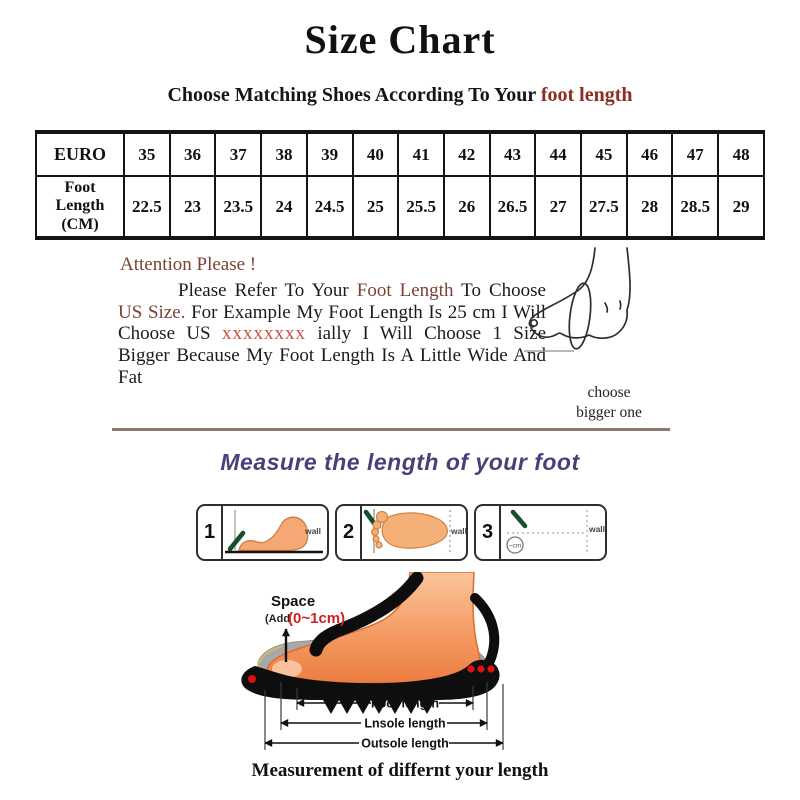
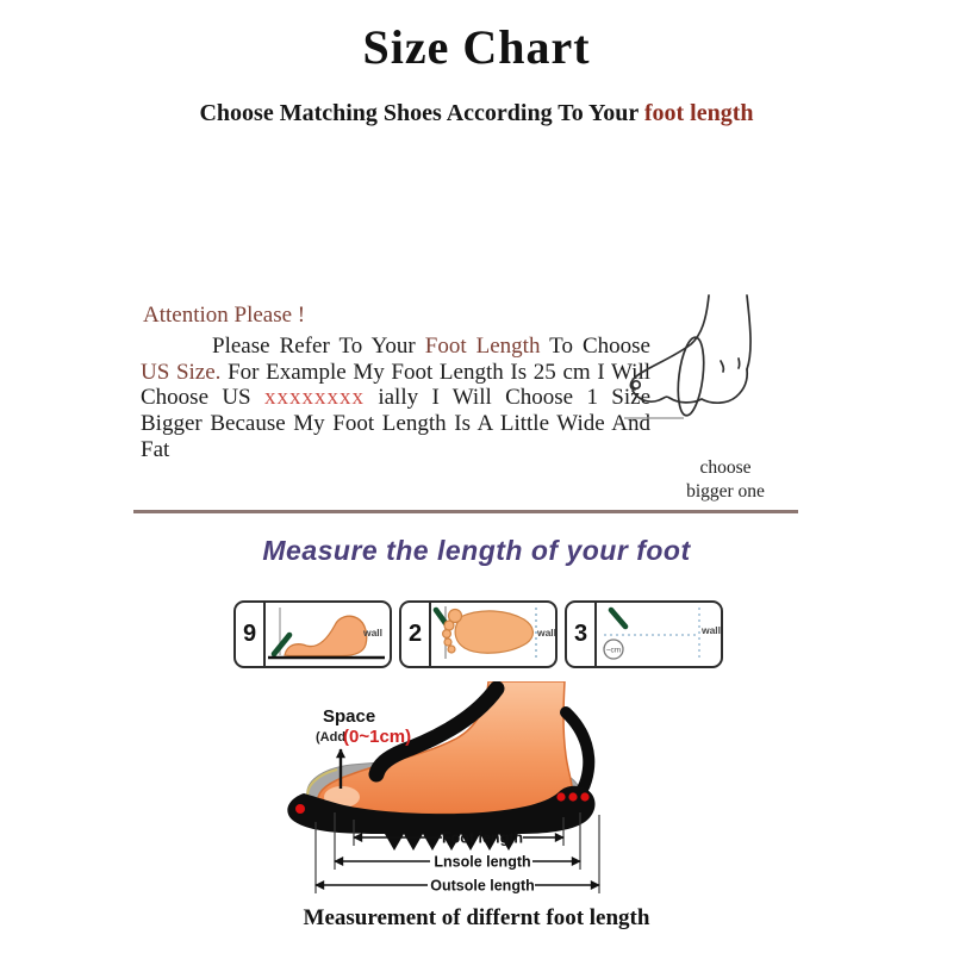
  Size Chart
  Choose Matching Shoes According To Your foot length
- EURO	35	36	37	38	39	40	41	42	43	44	45	46	47	48
- Foot Length (CM)	22.5	23	23.5	24	24.5	25	25.5	26	26.5	27	27.5	28	28.5	29
  Attention Please !
  Please Refer To Your Foot Length To Choose US Size. For Example My Foot Length Is 25 cm I Will Choose US xxxxxxxx ially I Will Choose 1 Size Bigger Because My Foot Length Is A Little Wide And Fat
  choose
  bigger one
  Measure the length of your foot
- 1
+ 9
  wall
  2
  wall
  3
  wall
  Space
  (Add
  (0~1cm)
  Foot length
  Lnsole length
  Outsole length
- Measurement of differnt your length
+ Measurement of differnt foot length
